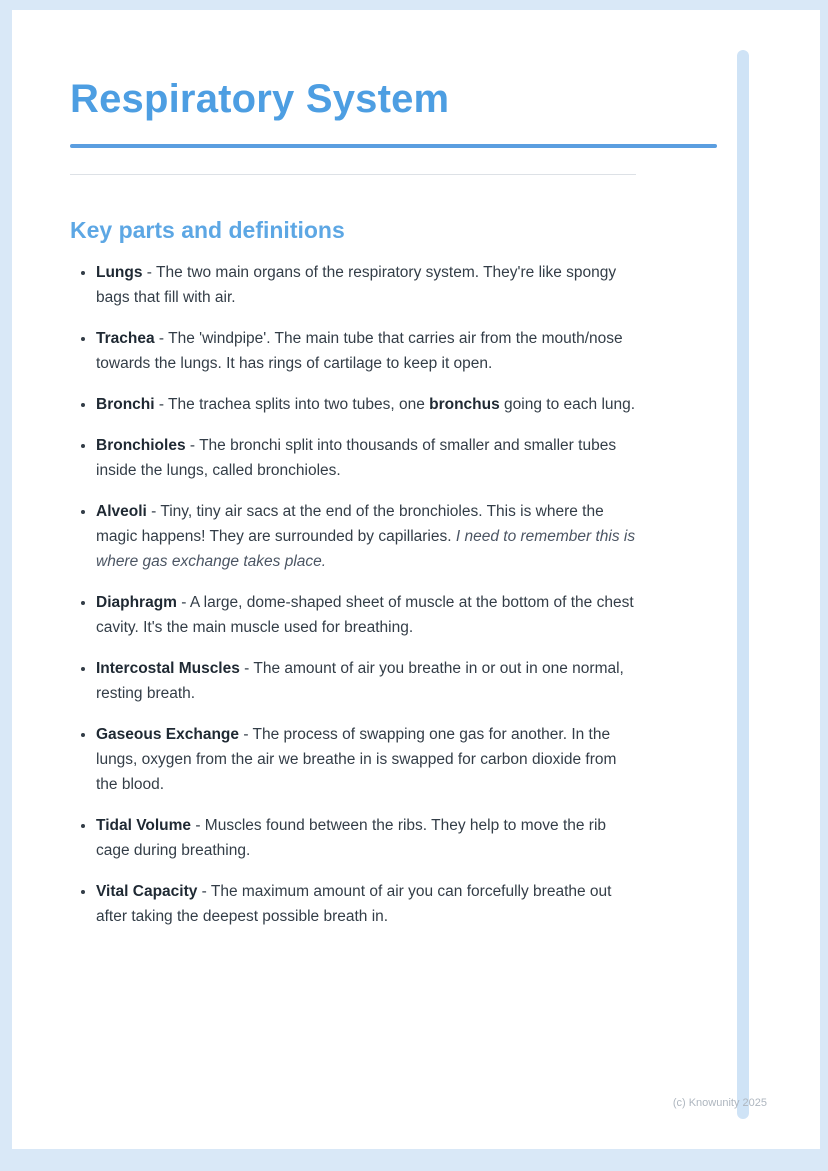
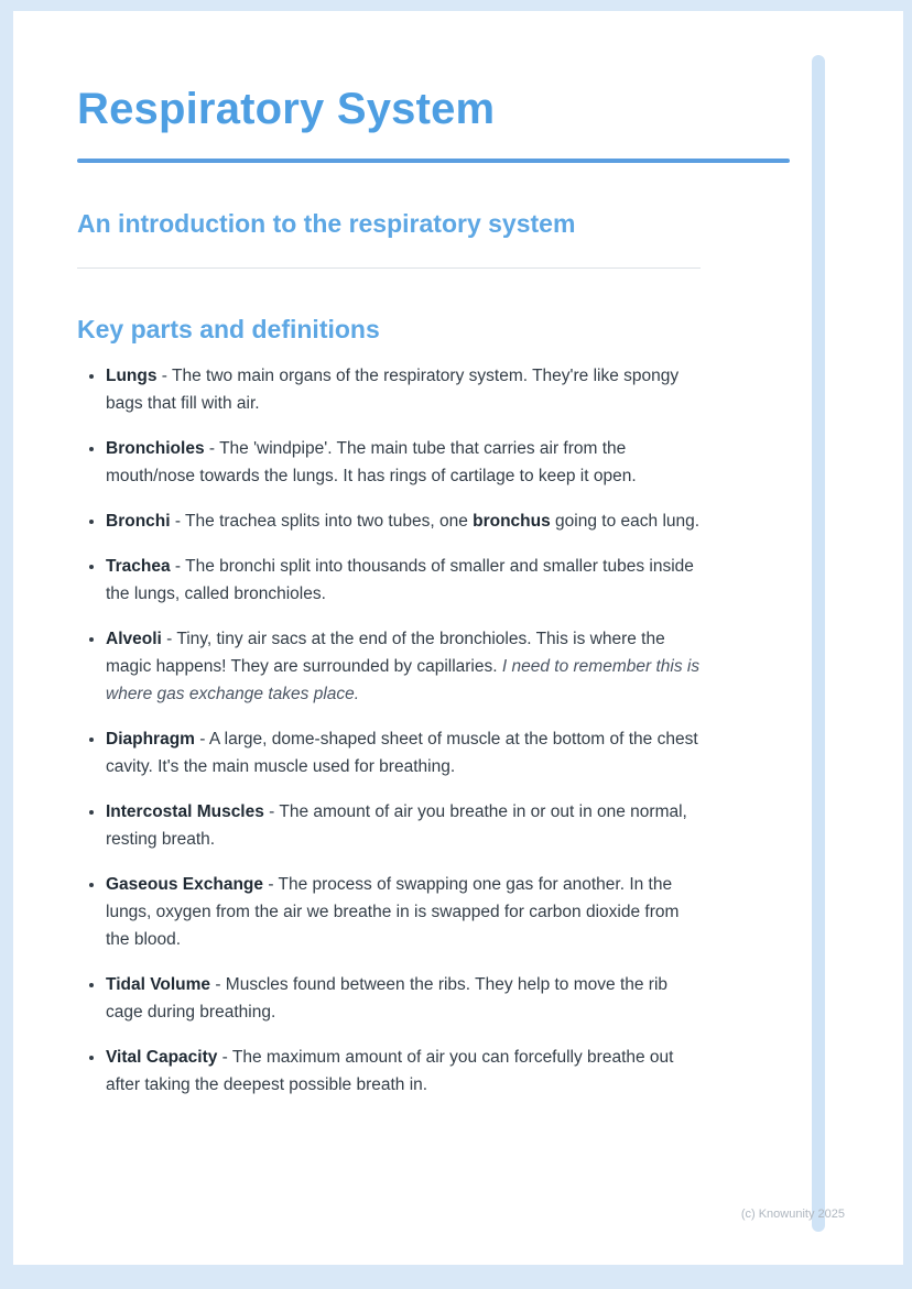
  Respiratory System
+ An introduction to the respiratory system
  Key parts and definitions
  Lungs - The two main organs of the respiratory system. They're like spongy bags that fill with air.
- Trachea - The 'windpipe'. The main tube that carries air from the mouth/nose towards the lungs. It has rings of cartilage to keep it open.
+ Bronchioles - The 'windpipe'. The main tube that carries air from the mouth/nose towards the lungs. It has rings of cartilage to keep it open.
  Bronchi - The trachea splits into two tubes, one bronchus going to each lung.
- Bronchioles - The bronchi split into thousands of smaller and smaller tubes inside the lungs, called bronchioles.
+ Trachea - The bronchi split into thousands of smaller and smaller tubes inside the lungs, called bronchioles.
  Alveoli - Tiny, tiny air sacs at the end of the bronchioles. This is where the magic happens! They are surrounded by capillaries. I need to remember this is where gas exchange takes place.
  Diaphragm - A large, dome-shaped sheet of muscle at the bottom of the chest cavity. It's the main muscle used for breathing.
  Intercostal Muscles - The amount of air you breathe in or out in one normal, resting breath.
  Gaseous Exchange - The process of swapping one gas for another. In the lungs, oxygen from the air we breathe in is swapped for carbon dioxide from the blood.
  Tidal Volume - Muscles found between the ribs. They help to move the rib cage during breathing.
  Vital Capacity - The maximum amount of air you can forcefully breathe out after taking the deepest possible breath in.
  (c) Knowunity 2025
